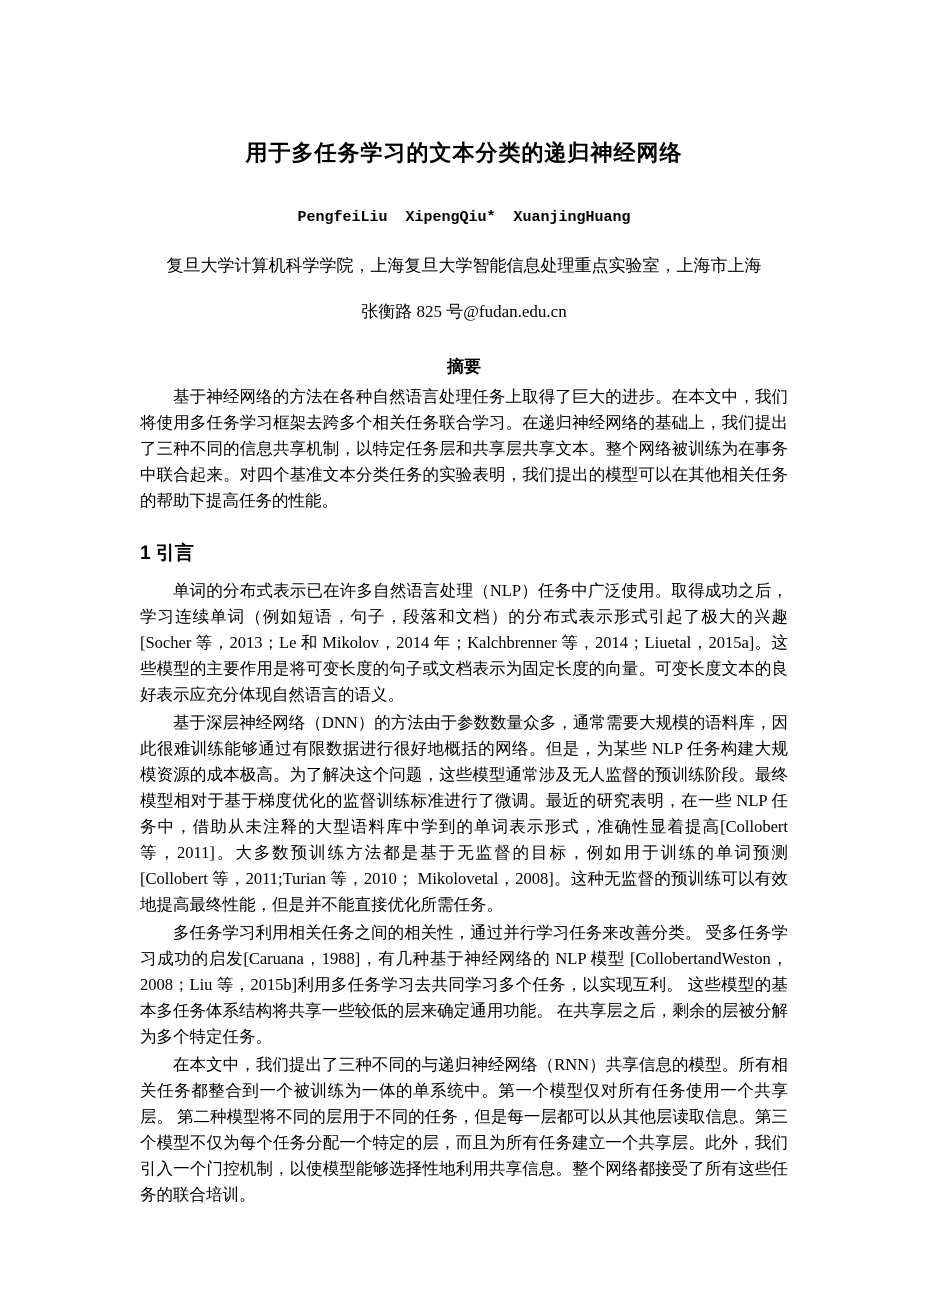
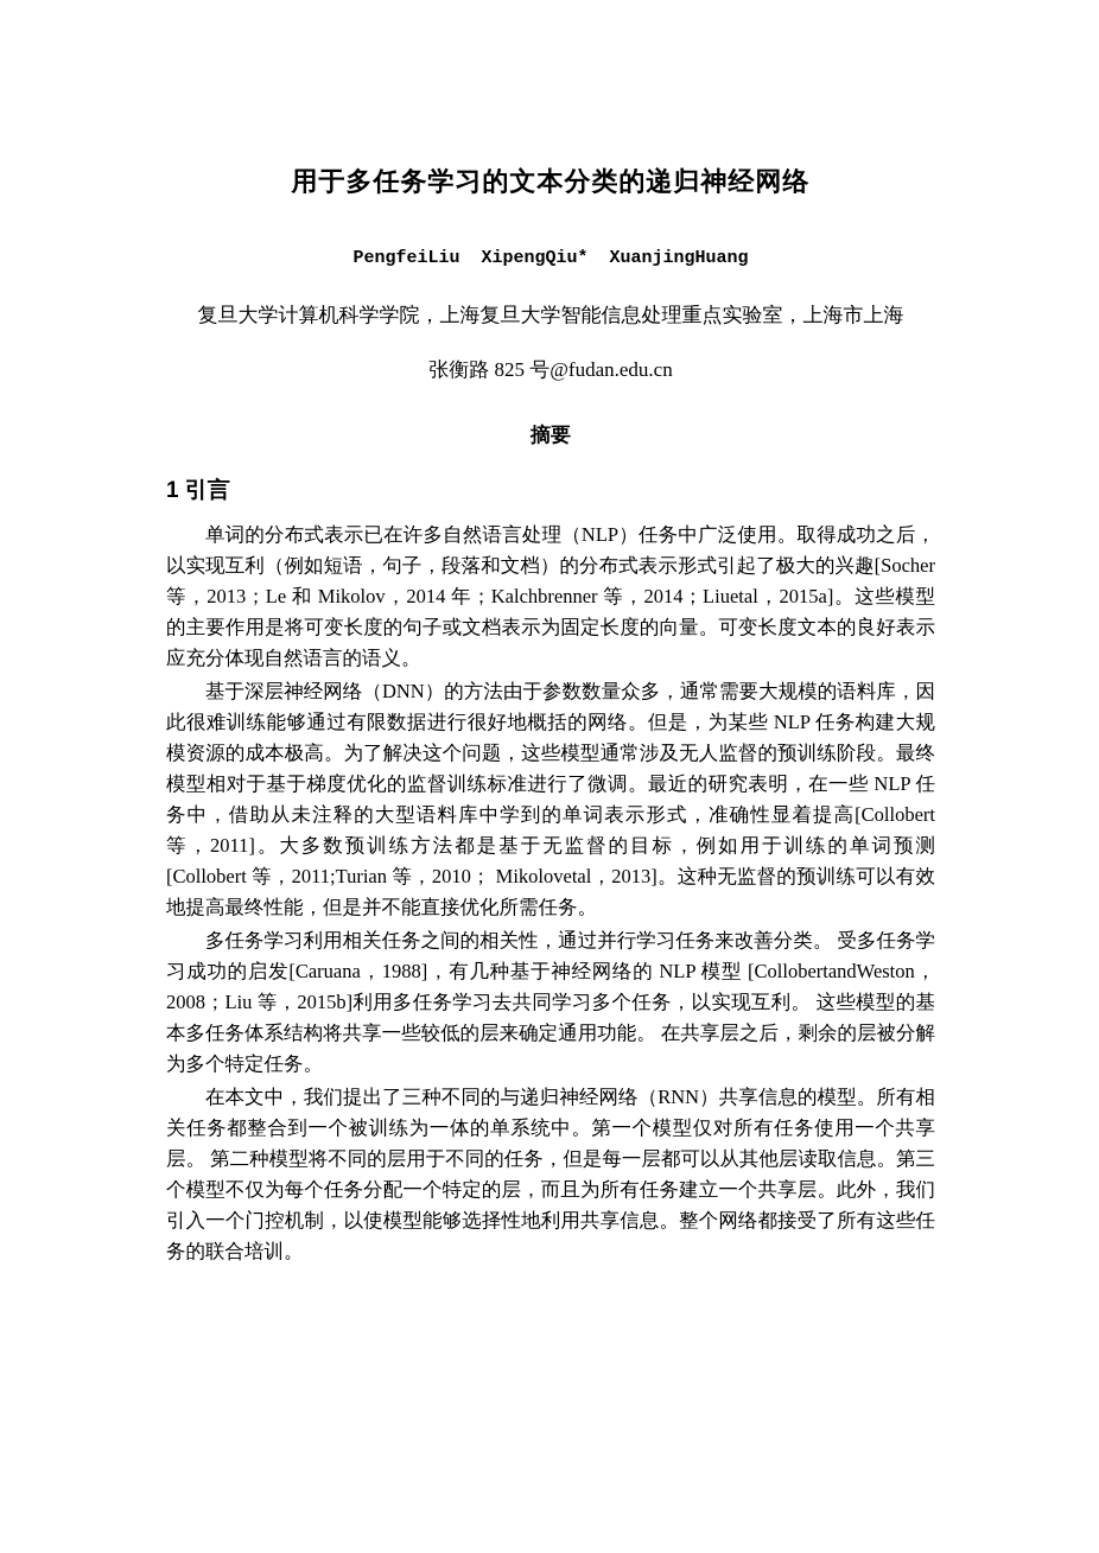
  用于多任务学习的文本分类的递归神经网络
  PengfeiLiu XipengQiu* XuanjingHuang
  复旦大学计算机科学学院，上海复旦大学智能信息处理重点实验室，上海市上海
  张衡路 825 号@fudan.edu.cn
  摘要
- 基于神经网络的方法在各种自然语言处理任务上取得了巨大的进步。在本文中，我们将使用多任务学习框架去跨多个相关任务联合学习。在递归神经网络的基础上，我们提出了三种不同的信息共享机制，以特定任务层和共享层共享文本。整个网络被训练为在事务中联合起来。对四个基准文本分类任务的实验表明，我们提出的模型可以在其他相关任务的帮助下提高任务的性能。
  1 引言
- 单词的分布式表示已在许多自然语言处理（NLP）任务中广泛使用。取得成功之后，学习连续单词（例如短语，句子，段落和文档）的分布式表示形式引起了极大的兴趣[Socher 等，2013；Le 和 Mikolov，2014 年；Kalchbrenner 等，2014；Liuetal，2015a]。这些模型的主要作用是将可变长度的句子或文档表示为固定长度的向量。可变长度文本的良好表示应充分体现自然语言的语义。
+ 单词的分布式表示已在许多自然语言处理（NLP）任务中广泛使用。取得成功之后，以实现互利（例如短语，句子，段落和文档）的分布式表示形式引起了极大的兴趣[Socher 等，2013；Le 和 Mikolov，2014 年；Kalchbrenner 等，2014；Liuetal，2015a]。这些模型的主要作用是将可变长度的句子或文档表示为固定长度的向量。可变长度文本的良好表示应充分体现自然语言的语义。
- 基于深层神经网络（DNN）的方法由于参数数量众多，通常需要大规模的语料库，因此很难训练能够通过有限数据进行很好地概括的网络。但是，为某些 NLP 任务构建大规模资源的成本极高。为了解决这个问题，这些模型通常涉及无人监督的预训练阶段。最终模型相对于基于梯度优化的监督训练标准进行了微调。最近的研究表明，在一些 NLP 任务中，借助从未注释的大型语料库中学到的单词表示形式，准确性显着提高[Collobert 等，2011]。大多数预训练方法都是基于无监督的目标，例如用于训练的单词预测[Collobert 等，2011;Turian 等，2010； Mikolovetal，2008]。这种无监督的预训练可以有效地提高最终性能，但是并不能直接优化所需任务。
+ 基于深层神经网络（DNN）的方法由于参数数量众多，通常需要大规模的语料库，因此很难训练能够通过有限数据进行很好地概括的网络。但是，为某些 NLP 任务构建大规模资源的成本极高。为了解决这个问题，这些模型通常涉及无人监督的预训练阶段。最终模型相对于基于梯度优化的监督训练标准进行了微调。最近的研究表明，在一些 NLP 任务中，借助从未注释的大型语料库中学到的单词表示形式，准确性显着提高[Collobert 等，2011]。大多数预训练方法都是基于无监督的目标，例如用于训练的单词预测[Collobert 等，2011;Turian 等，2010； Mikolovetal，2013]。这种无监督的预训练可以有效地提高最终性能，但是并不能直接优化所需任务。
  多任务学习利用相关任务之间的相关性，通过并行学习任务来改善分类。 受多任务学习成功的启发[Caruana，1988]，有几种基于神经网络的 NLP 模型 [CollobertandWeston，2008；Liu 等，2015b]利用多任务学习去共同学习多个任务，以实现互利。 这些模型的基本多任务体系结构将共享一些较低的层来确定通用功能。 在共享层之后，剩余的层被分解为多个特定任务。
  在本文中，我们提出了三种不同的与递归神经网络（RNN）共享信息的模型。所有相关任务都整合到一个被训练为一体的单系统中。第一个模型仅对所有任务使用一个共享层。 第二种模型将不同的层用于不同的任务，但是每一层都可以从其他层读取信息。第三个模型不仅为每个任务分配一个特定的层，而且为所有任务建立一个共享层。此外，我们引入一个门控机制，以使模型能够选择性地利用共享信息。整个网络都接受了所有这些任务的联合培训。
